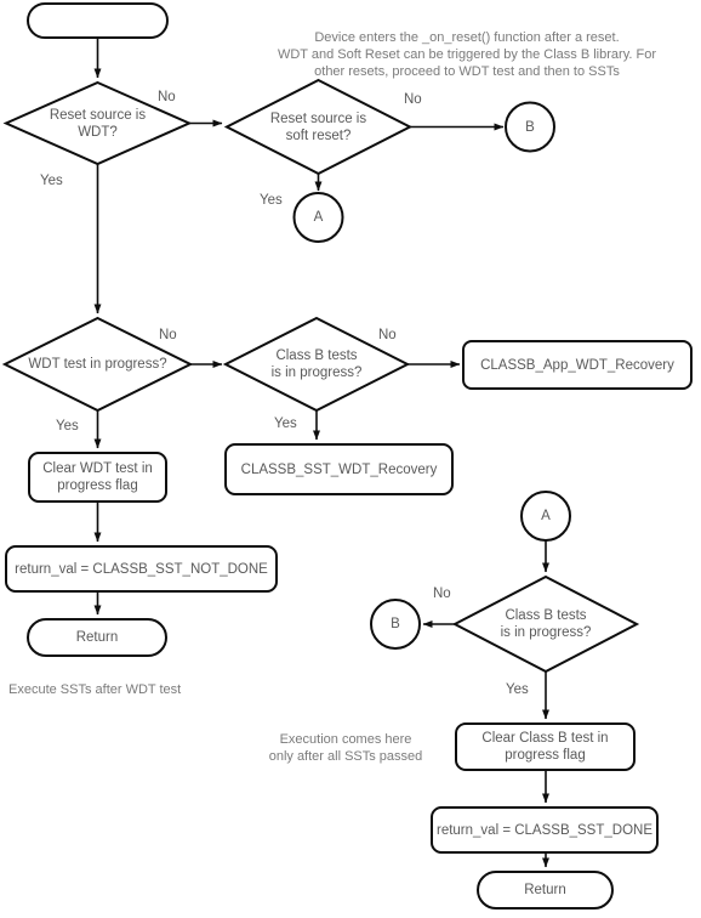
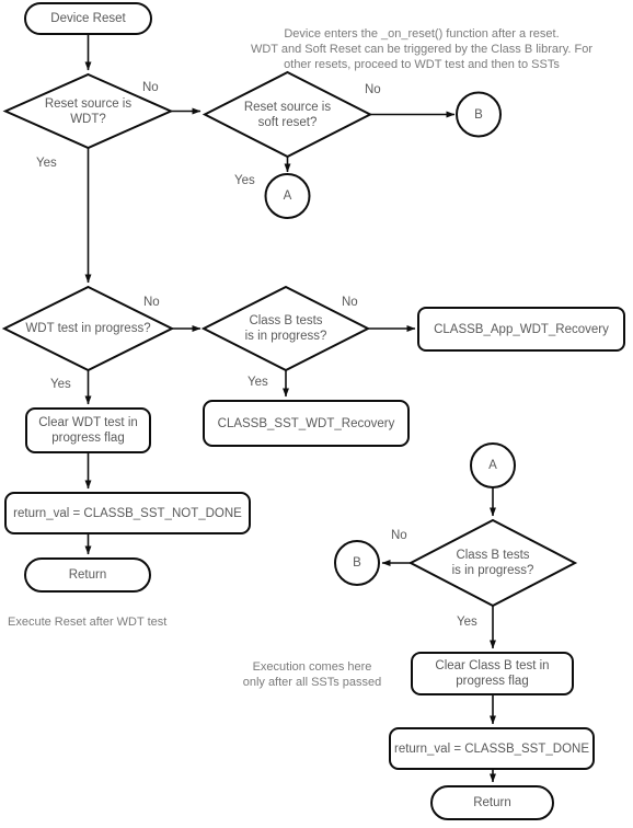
+ Device Reset
  Reset source is
  WDT?
  Reset source is
  soft reset?
  B
  A
  WDT test in progress?
  Class B tests
  is in progress?
  CLASSB_App_WDT_Recovery
  Clear WDT test in
  progress flag
  CLASSB_SST_WDT_Recovery
  return_val = CLASSB_SST_NOT_DONE
  Return
  A
  B
  Class B tests
  is in progress?
  Clear Class B test in
  progress flag
  return_val = CLASSB_SST_DONE
  Return
  No
  Yes
  No
  Yes
  No
  Yes
  No
  Yes
  No
  Yes
  Device enters the _on_reset() function after a reset.
  WDT and Soft Reset can be triggered by the Class B library. For
  other resets, proceed to WDT test and then to SSTs
- Execute SSTs after WDT test
+ Execute Reset after WDT test
  Execution comes here
  only after all SSTs passed
